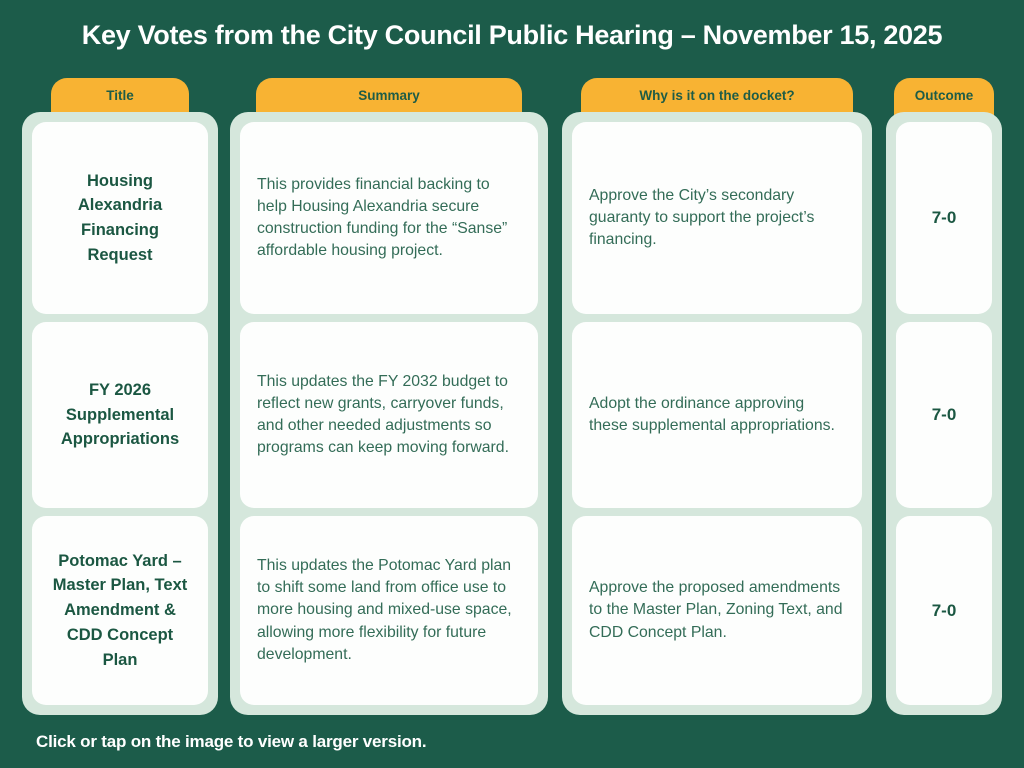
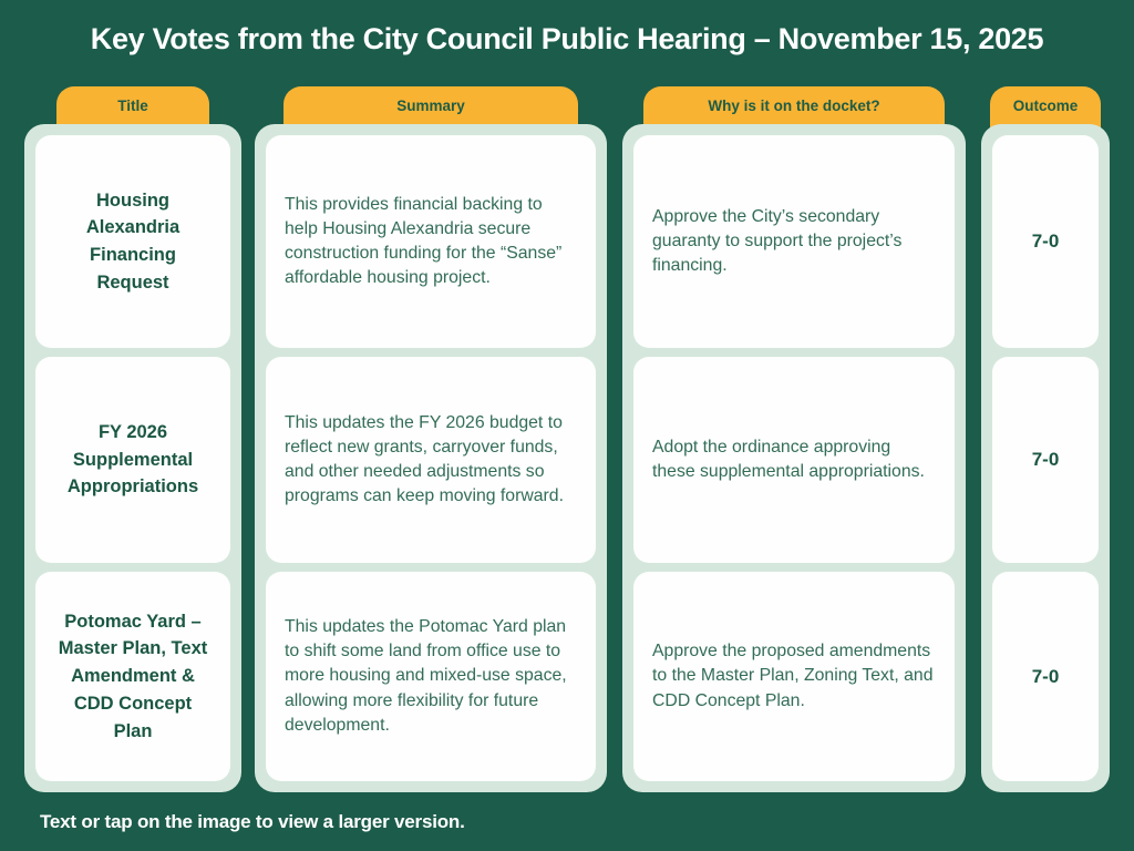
  Key Votes from the City Council Public Hearing – November 15, 2025
  Title
  Housing Alexandria Financing Request
  FY 2026 Supplemental Appropriations
  Potomac Yard – Master Plan, Text Amendment & CDD Concept Plan
  Summary
  This provides financial backing to help Housing Alexandria secure construction funding for the “Sanse” affordable housing project.
- This updates the FY 2032 budget to reflect new grants, carryover funds, and other needed adjustments so programs can keep moving forward.
+ This updates the FY 2026 budget to reflect new grants, carryover funds, and other needed adjustments so programs can keep moving forward.
  This updates the Potomac Yard plan to shift some land from office use to more housing and mixed-use space, allowing more flexibility for future development.
  Why is it on the docket?
  Approve the City’s secondary guaranty to support the project’s financing.
  Adopt the ordinance approving these supplemental appropriations.
  Approve the proposed amendments to the Master Plan, Zoning Text, and CDD Concept Plan.
  Outcome
  7-0
  7-0
  7-0
- Click or tap on the image to view a larger version.
+ Text or tap on the image to view a larger version.
